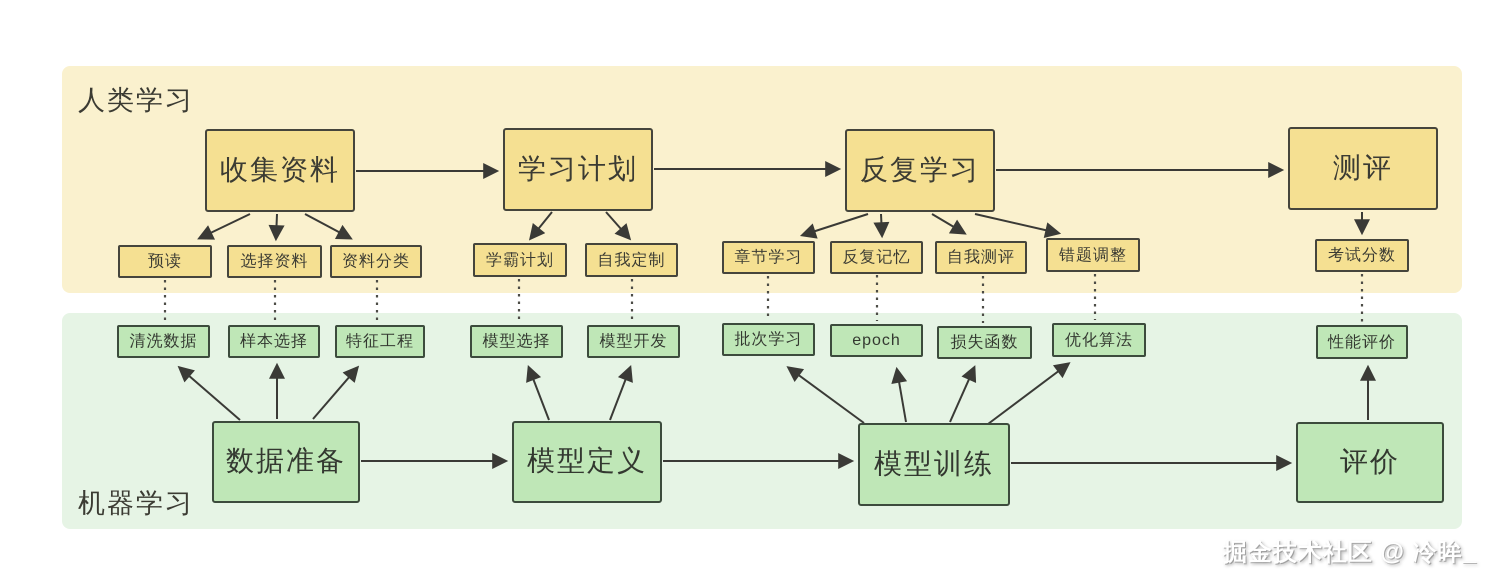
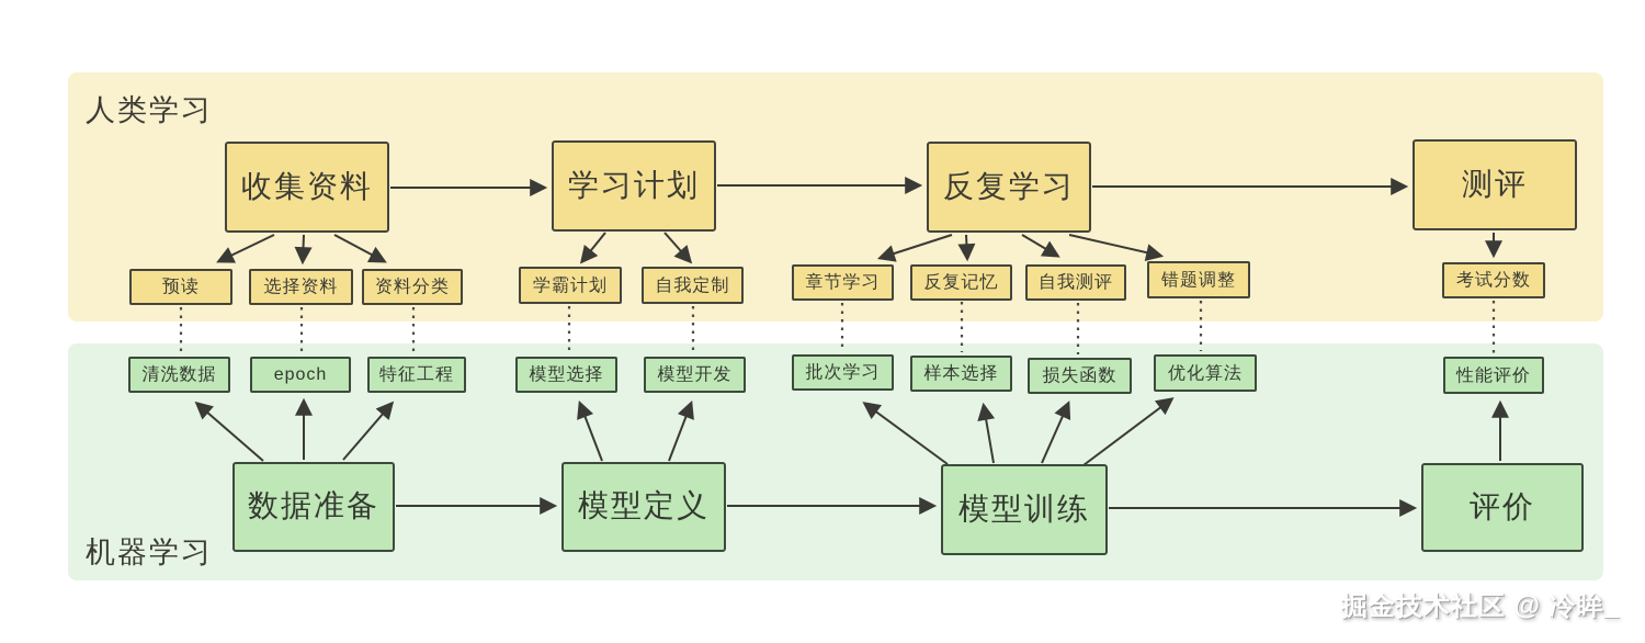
  人类学习
  机器学习
  收集资料
  学习计划
  反复学习
  测评
  预读
  选择资料
  资料分类
  学霸计划
  自我定制
  章节学习
  反复记忆
  自我测评
  错题调整
  考试分数
  数据准备
  模型定义
  模型训练
  评价
  清洗数据
- 样本选择
+ epoch
  特征工程
  模型选择
  模型开发
  批次学习
- epoch
+ 样本选择
  损失函数
  优化算法
  性能评价
  掘金技术社区 @ 冷眸_
